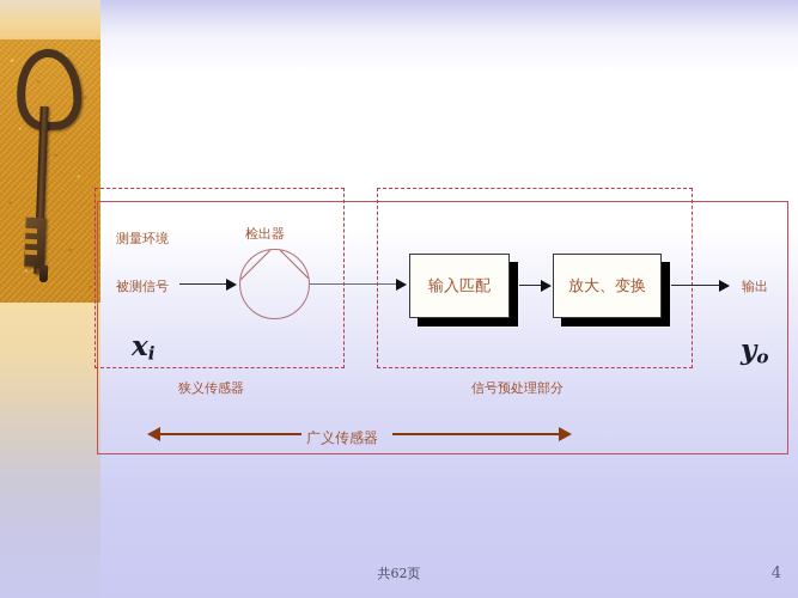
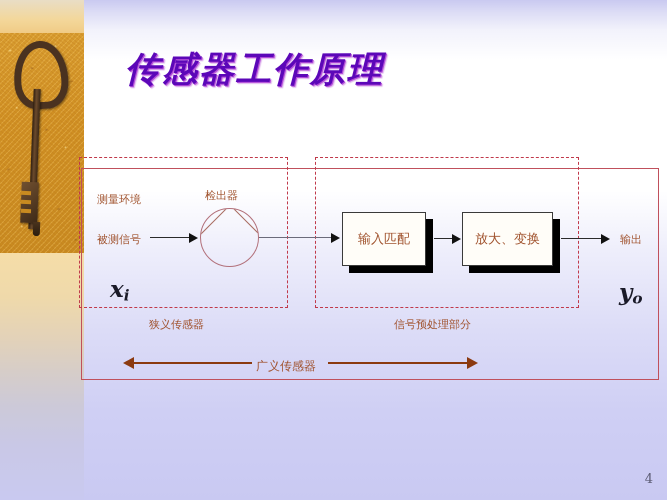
+ 传感器工作原理
  测量环境
  检出器
  被测信号
  输出
  狭义传感器
  信号预处理部分
  广义传感器
  xi
  yo
  输入匹配
  放大、变换
- 共62页
  4
